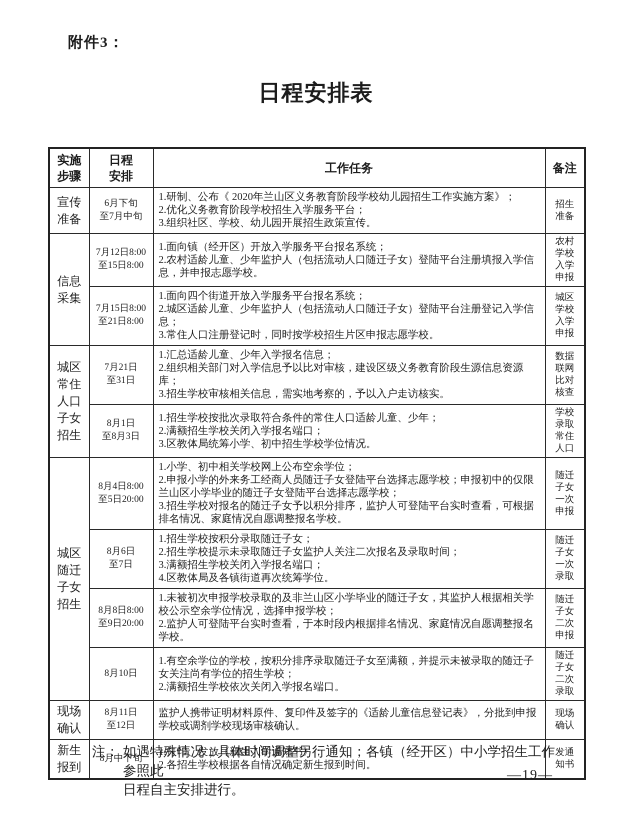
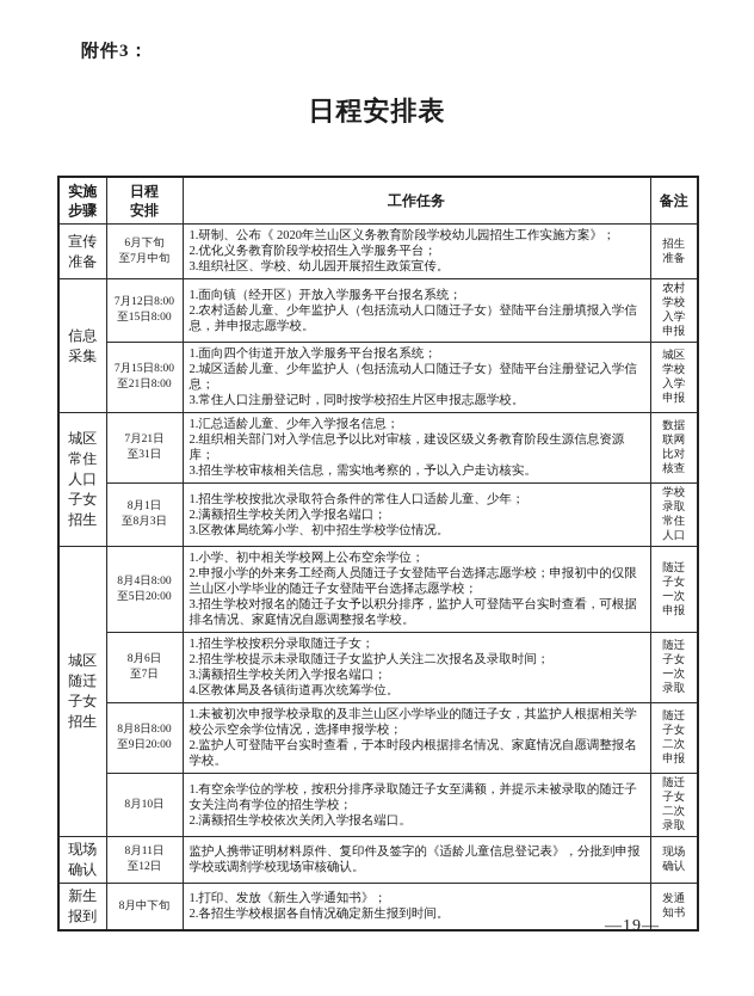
  附件3：
  日程安排表
  实施步骤	日程安排	工作任务	备注
  宣传准备	6月下旬至7月中旬	1.研制、公布《 2020年兰山区义务教育阶段学校幼儿园招生工作实施方案》；2.优化义务教育阶段学校招生入学服务平台；3.组织社区、学校、幼儿园开展招生政策宣传。	招生准备
  信息采集	7月12日8:00至15日8:00	1.面向镇（经开区）开放入学服务平台报名系统；2.农村适龄儿童、少年监护人（包括流动人口随迁子女）登陆平台注册填报入学信息，并申报志愿学校。	农村学校入学申报
  7月15日8:00至21日8:00	1.面向四个街道开放入学服务平台报名系统；2.城区适龄儿童、少年监护人（包括流动人口随迁子女）登陆平台注册登记入学信息；3.常住人口注册登记时，同时按学校招生片区申报志愿学校。	城区学校入学申报
  城区常住人口子女招生	7月21日至31日	1.汇总适龄儿童、少年入学报名信息；2.组织相关部门对入学信息予以比对审核，建设区级义务教育阶段生源信息资源库；3.招生学校审核相关信息，需实地考察的，予以入户走访核实。	数据联网比对核查
  8月1日至8月3日	1.招生学校按批次录取符合条件的常住人口适龄儿童、少年；2.满额招生学校关闭入学报名端口；3.区教体局统筹小学、初中招生学校学位情况。	学校录取常住人口
  城区随迁子女招生	8月4日8:00至5日20:00	1.小学、初中相关学校网上公布空余学位；2.申报小学的外来务工经商人员随迁子女登陆平台选择志愿学校；申报初中的仅限兰山区小学毕业的随迁子女登陆平台选择志愿学校；3.招生学校对报名的随迁子女予以积分排序，监护人可登陆平台实时查看，可根据排名情况、家庭情况自愿调整报名学校。	随迁子女一次申报
  8月6日至7日	1.招生学校按积分录取随迁子女；2.招生学校提示未录取随迁子女监护人关注二次报名及录取时间；3.满额招生学校关闭入学报名端口；4.区教体局及各镇街道再次统筹学位。	随迁子女一次录取
  8月8日8:00至9日20:00	1.未被初次申报学校录取的及非兰山区小学毕业的随迁子女，其监护人根据相关学校公示空余学位情况，选择申报学校；2.监护人可登陆平台实时查看，于本时段内根据排名情况、家庭情况自愿调整报名学校。	随迁子女二次申报
  8月10日	1.有空余学位的学校，按积分排序录取随迁子女至满额，并提示未被录取的随迁子女关注尚有学位的招生学校；2.满额招生学校依次关闭入学报名端口。	随迁子女二次录取
  现场确认	8月11日至12日	监护人携带证明材料原件、复印件及签字的《适龄儿童信息登记表》，分批到申报学校或调剂学校现场审核确认。	现场确认
  新生报到	8月中下旬	1.打印、发放《新生入学通知书》；2.各招生学校根据各自情况确定新生报到时间。	发通知书
- 注：
- 如遇特殊情况，具体时间调整另行通知；各镇（经开区）中小学招生工作参照此
- 日程自主安排进行。
  —19—
